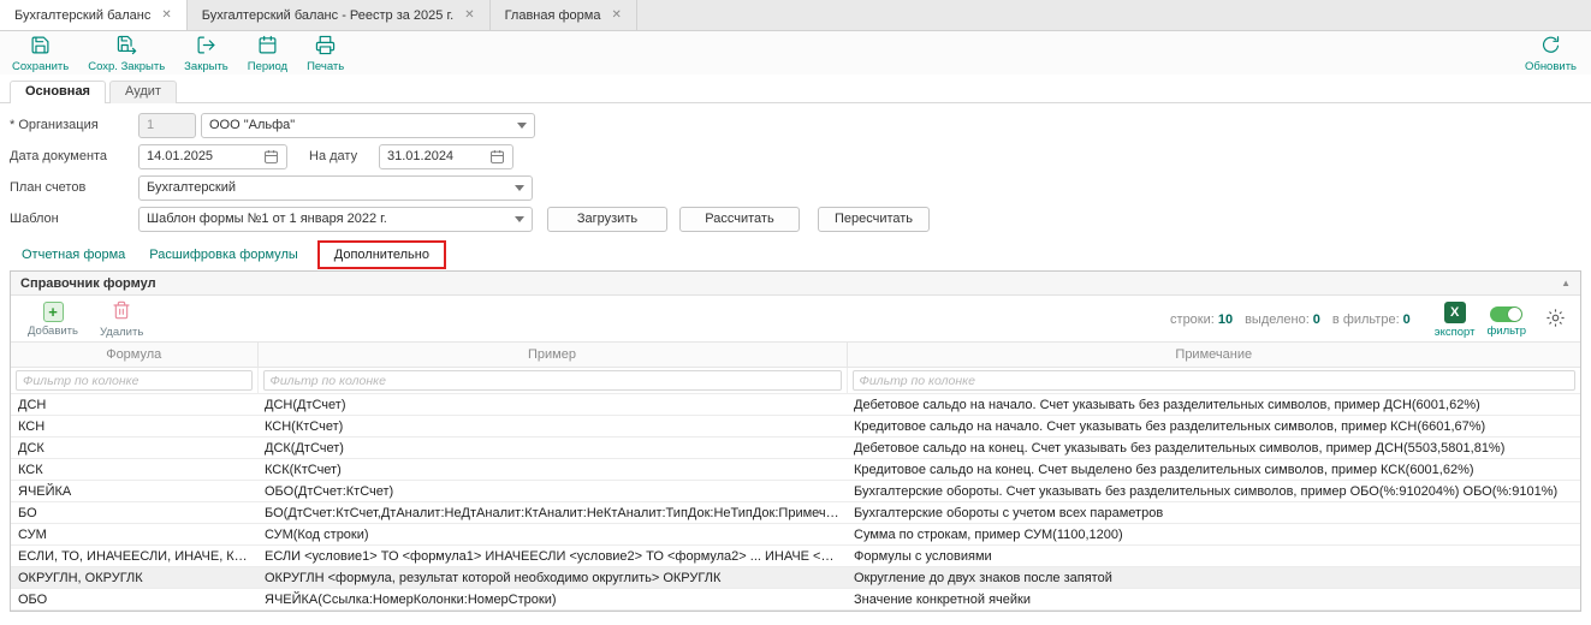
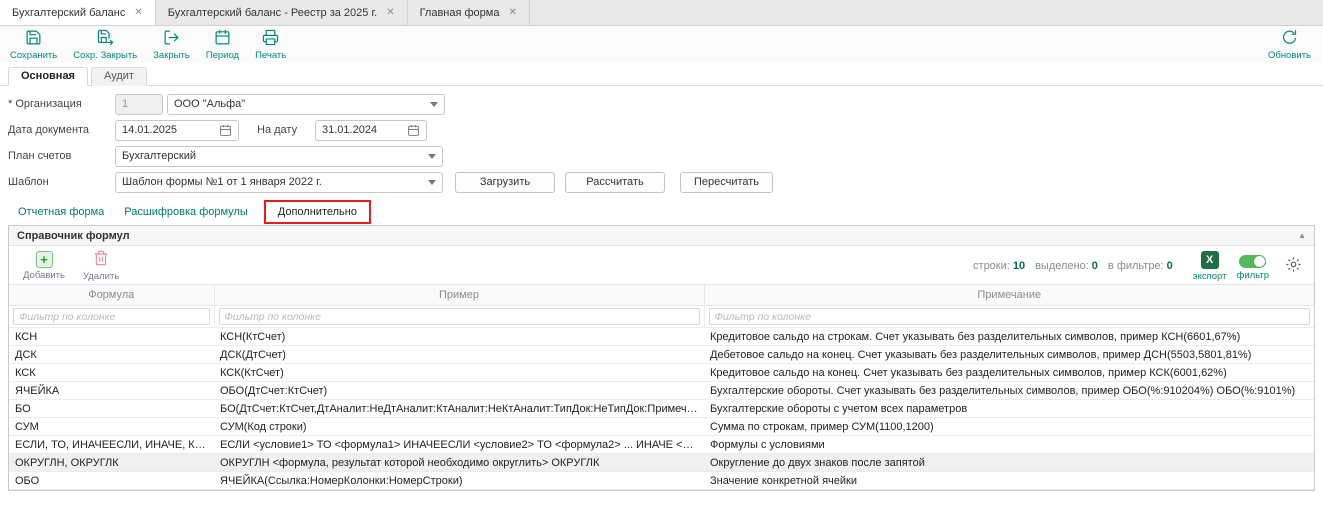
  Бухгалтерский баланс
  ✕
  Бухгалтерский баланс - Реестр за 2025 г.
  ✕
  Главная форма
  ✕
  Сохранить
  Сохр. Закрыть
  Закрыть
  Период
  Печать
  Обновить
  Основная
  Аудит
  * Организация
  1
  ООО "Альфа"
  Дата документа
  14.01.2025
  На дату
  31.01.2024
  План счетов
  Бухгалтерский
  Шаблон
  Шаблон формы №1 от 1 января 2022 г.
  Загрузить
  Рассчитать
  Пересчитать
  Отчетная форма
  Расшифровка формулы
  Дополнительно
  Справочник формул
  ▲
  +
  Добавить
  Удалить
  строки:
  10
  выделено:
  0
  в фильтре:
  0
  X
  экспорт
  фильтр
  Формула	Пример	Примечание
  Фильтр по колонке	Фильтр по колонке	Фильтр по колонке
- ДСН	ДСН(ДтСчет)	Дебетовое сальдо на начало. Счет указывать без разделительных символов, пример ДСН(6001,62%)
- КСН	КСН(КтСчет)	Кредитовое сальдо на начало. Счет указывать без разделительных символов, пример КСН(6601,67%)
+ КСН	КСН(КтСчет)	Кредитовое сальдо на строкам. Счет указывать без разделительных символов, пример КСН(6601,67%)
  ДСК	ДСК(ДтСчет)	Дебетовое сальдо на конец. Счет указывать без разделительных символов, пример ДСН(5503,5801,81%)
- КСК	КСК(КтСчет)	Кредитовое сальдо на конец. Счет выделено без разделительных символов, пример КСК(6001,62%)
+ КСК	КСК(КтСчет)	Кредитовое сальдо на конец. Счет указывать без разделительных символов, пример КСК(6001,62%)
  ЯЧЕЙКА	ОБО(ДтСчет:КтСчет)	Бухгалтерские обороты. Счет указывать без разделительных символов, пример ОБО(%:910204%) ОБО(%:9101%)
  БО	БО(ДтСчет:КтСчет,ДтАналит:НеДтАналит:КтАналит:НеКтАналит:ТипДок:НеТипДок:Примеч:Не	Бухгалтерские обороты с учетом всех параметров
  СУМ	СУМ(Код строки)	Сумма по строкам, пример СУМ(1100,1200)
  ЕСЛИ, ТО, ИНАЧЕЕСЛИ, ИНАЧЕ, КОН	ЕСЛИ <условие1> ТО <формула1> ИНАЧЕЕСЛИ <условие2> ТО <формула2> ... ИНАЧЕ <посл	Формулы с условиями
  ОКРУГЛН, ОКРУГЛК	ОКРУГЛН <формула, результат которой необходимо округлить> ОКРУГЛК	Округление до двух знаков после запятой
  ОБО	ЯЧЕЙКА(Ссылка:НомерКолонки:НомерСтроки)	Значение конкретной ячейки
